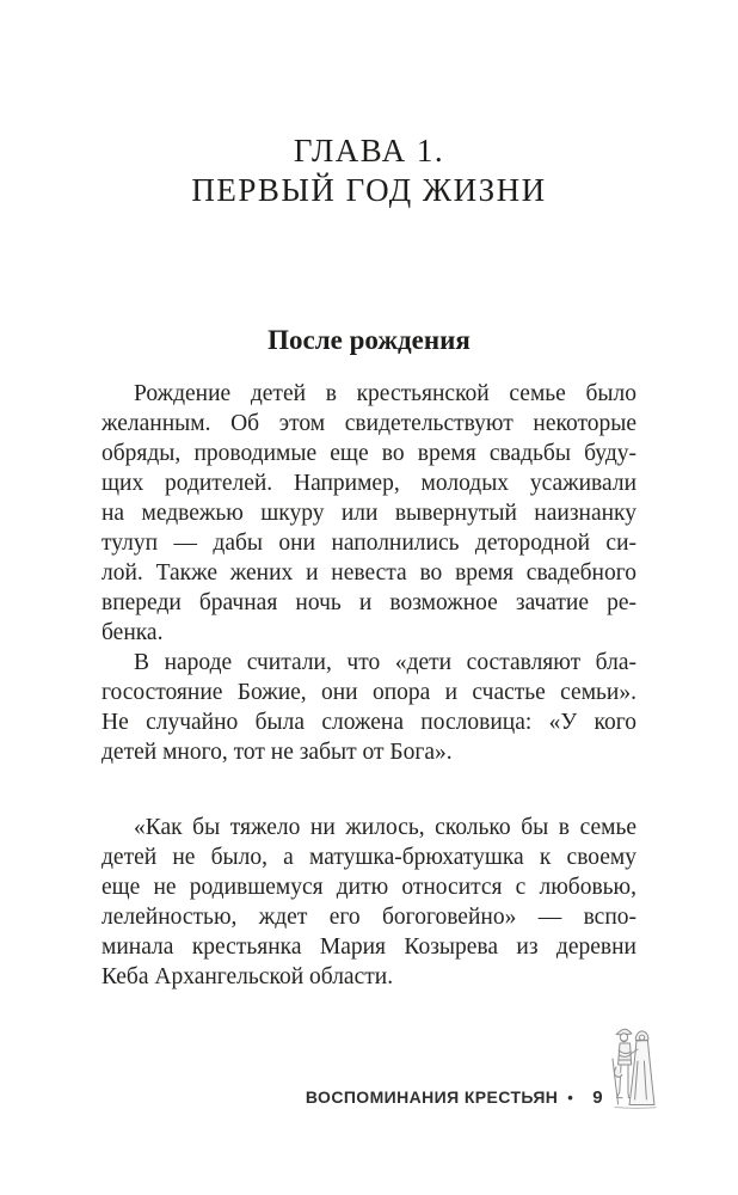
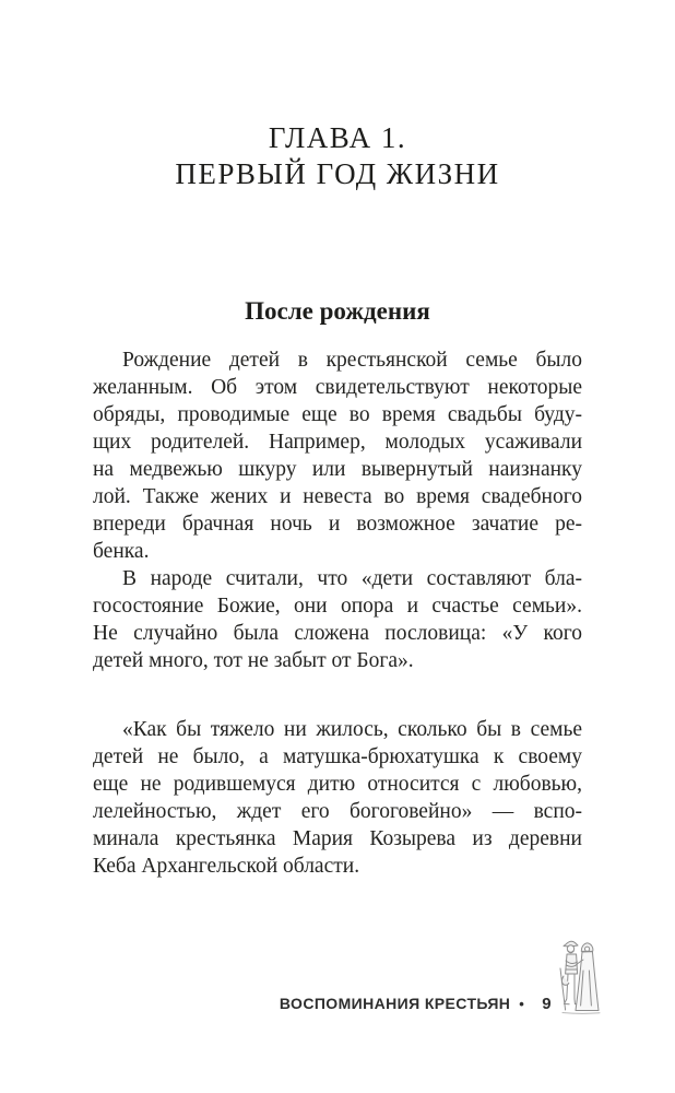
  ГЛАВА 1.
  ПЕРВЫЙ ГОД ЖИЗНИ
  После рождения
  Рождение детей в крестьянской семье было
  желанным. Об этом свидетельствуют некоторые
  обряды, проводимые еще во время свадьбы буду-
  щих родителей. Например, молодых усаживали
  на медвежью шкуру или вывернутый наизнанку
- тулуп — дабы они наполнились детородной си-
  лой. Также жених и невеста во время свадебного
  впереди брачная ночь и возможное зачатие ре-
  бенка.
  В народе считали, что «дети составляют бла-
  госостояние Божие, они опора и счастье семьи».
  Не случайно была сложена пословица: «У кого
  детей много, тот не забыт от Бога».
  «Как бы тяжело ни жилось, сколько бы в семье
  детей не было, а матушка-брюхатушка к своему
  еще не родившемуся дитю относится с любовью,
  лелейностью, ждет его богоговейно» — вспо-
  минала крестьянка Мария Козырева из деревни
  Кеба Архангельской области.
  ВОСПОМИНАНИЯ КРЕСТЬЯН • 9
